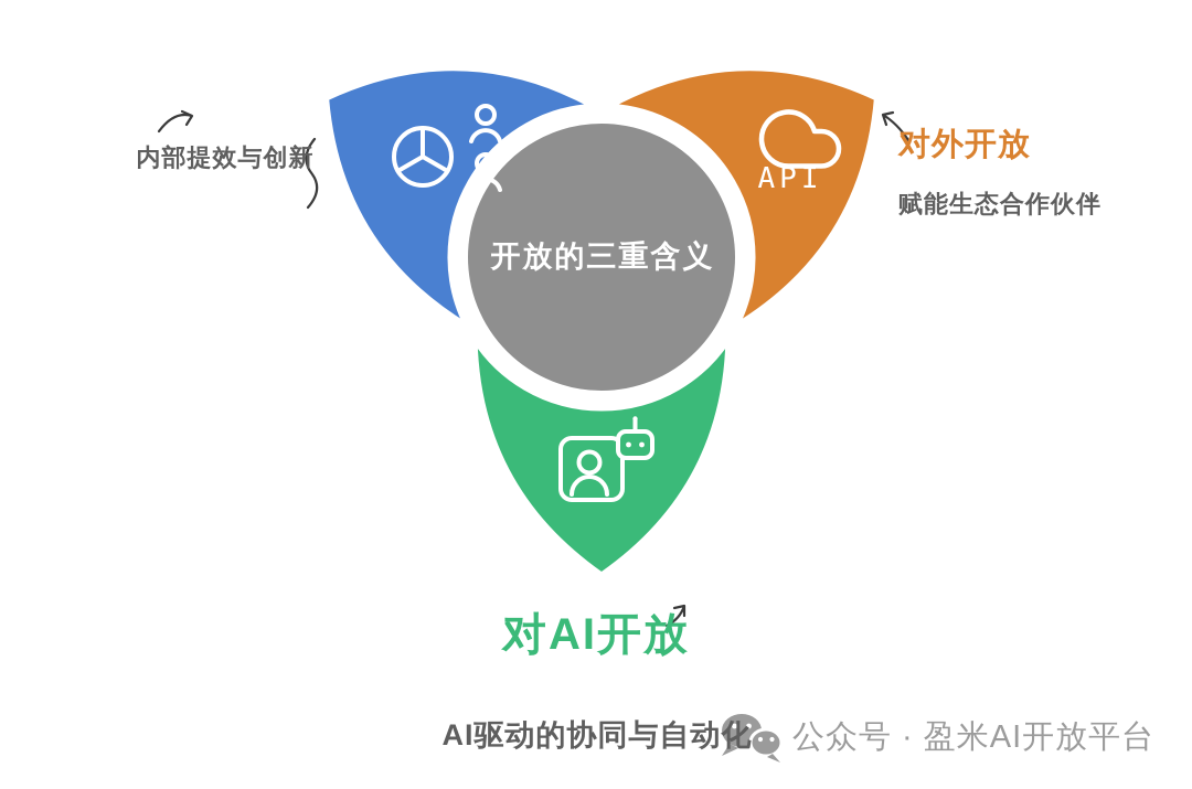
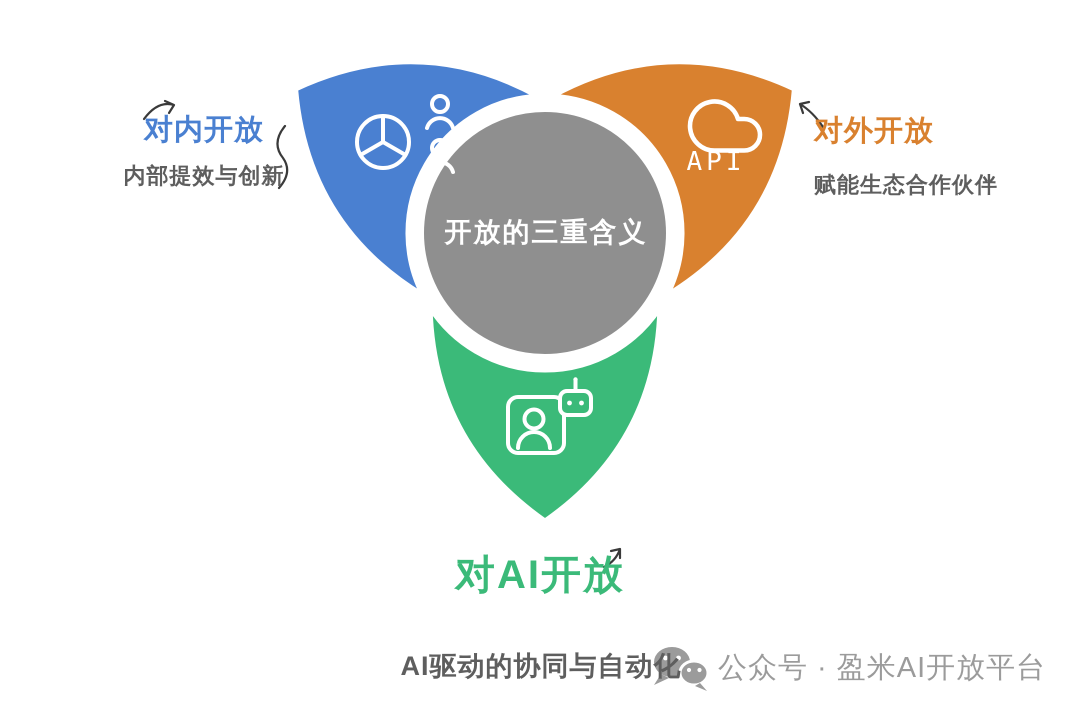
  API
  开放的三重含义
+ 对内开放
  内部提效与创新
  对外开放
  赋能生态合作伙伴
  对AI开放
  AI驱动的协同与自动化
  公众号 · 盈米AI开放平台
